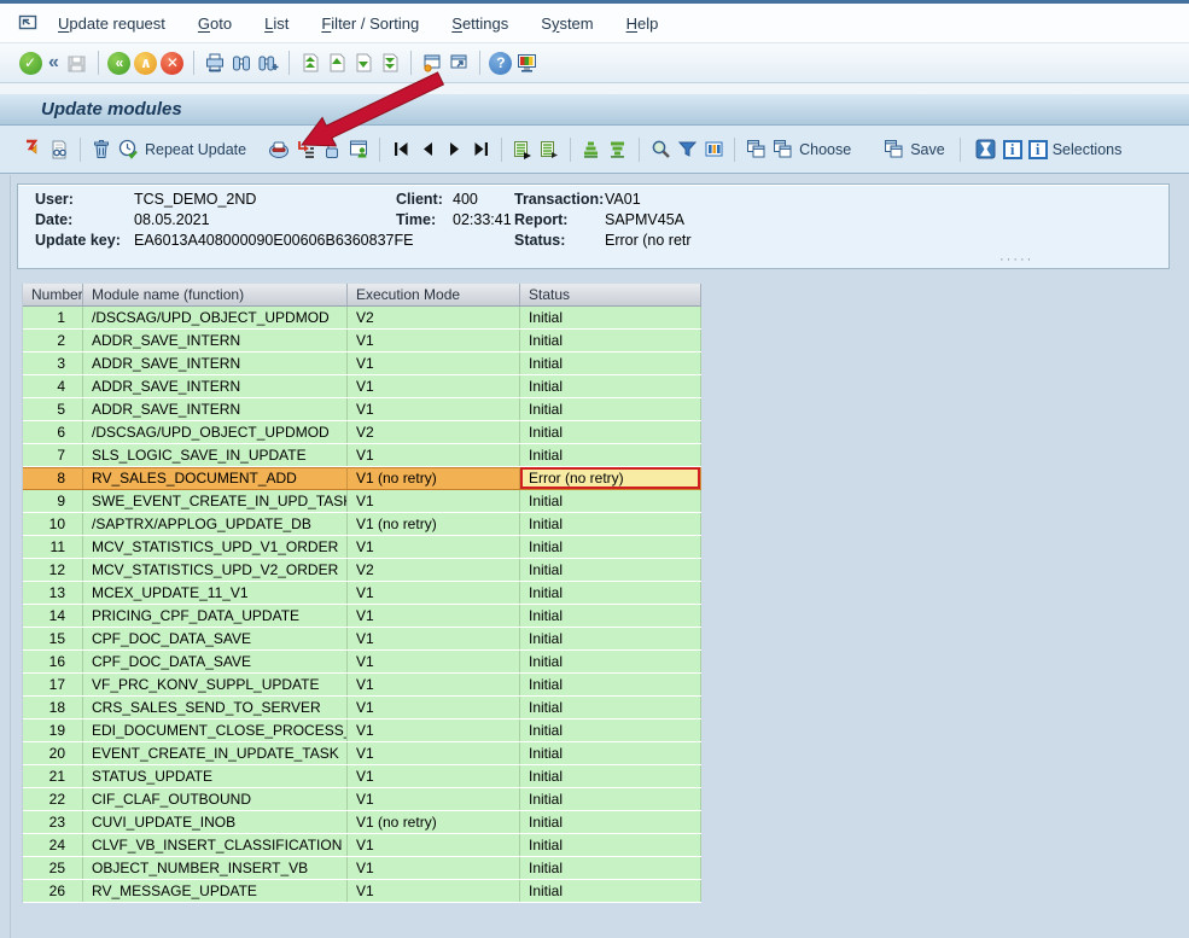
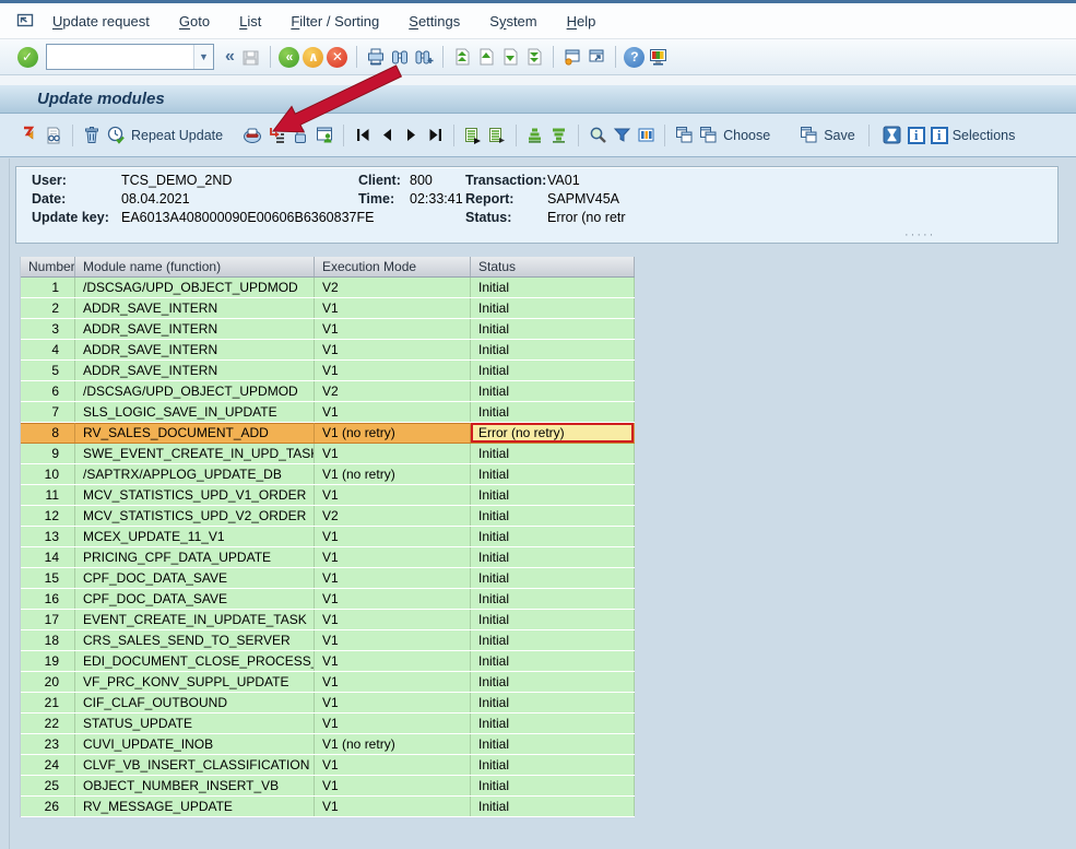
  Update request Goto List Filter / Sorting Settings System Help
  ✓
+ ▼
  «
  «
  ∧
  ✕
  ?
  Update modules
  Repeat Update
  Choose
  Save
  i
  i
  Selections
  User:
  TCS_DEMO_2ND
  Date:
- 08.05.2021
+ 08.04.2021
  Update key:
  EA6013A408000090E00606B6360837FE
  Client:
- 400
+ 800
  Time:
  02:33:41
  Transaction:
  VA01
  Report:
  SAPMV45A
  Status:
  Error (no retr
  ·····
  Number
  Module name (function)
  Execution Mode
  Status
  1
  /DSCSAG/UPD_OBJECT_UPDMOD
  V2
  Initial
  2
  ADDR_SAVE_INTERN
  V1
  Initial
  3
  ADDR_SAVE_INTERN
  V1
  Initial
  4
  ADDR_SAVE_INTERN
  V1
  Initial
  5
  ADDR_SAVE_INTERN
  V1
  Initial
  6
  /DSCSAG/UPD_OBJECT_UPDMOD
  V2
  Initial
  7
  SLS_LOGIC_SAVE_IN_UPDATE
  V1
  Initial
  8
  RV_SALES_DOCUMENT_ADD
  V1 (no retry)
  Error (no retry)
  9
  SWE_EVENT_CREATE_IN_UPD_TAS
  V1
  Initial
  10
  /SAPTRX/APPLOG_UPDATE_DB
  V1 (no retry)
  Initial
  11
  MCV_STATISTICS_UPD_V1_ORDER
  V1
  Initial
  12
  MCV_STATISTICS_UPD_V2_ORDER
  V2
  Initial
  13
  MCEX_UPDATE_11_V1
  V1
  Initial
  14
  PRICING_CPF_DATA_UPDATE
  V1
  Initial
  15
  CPF_DOC_DATA_SAVE
  V1
  Initial
  16
  CPF_DOC_DATA_SAVE
  V1
  Initial
  17
- VF_PRC_KONV_SUPPL_UPDATE
+ EVENT_CREATE_IN_UPDATE_TASK
  V1
  Initial
  18
  CRS_SALES_SEND_TO_SERVER
  V1
  Initial
  19
  EDI_DOCUMENT_CLOSE_PROCESS
  V1
  Initial
  20
- EVENT_CREATE_IN_UPDATE_TASK
+ VF_PRC_KONV_SUPPL_UPDATE
  V1
  Initial
  21
- STATUS_UPDATE
+ CIF_CLAF_OUTBOUND
  V1
  Initial
  22
- CIF_CLAF_OUTBOUND
+ STATUS_UPDATE
  V1
  Initial
  23
  CUVI_UPDATE_INOB
  V1 (no retry)
  Initial
  24
  CLVF_VB_INSERT_CLASSIFICATION
  V1
  Initial
  25
  OBJECT_NUMBER_INSERT_VB
  V1
  Initial
  26
  RV_MESSAGE_UPDATE
  V1
  Initial
